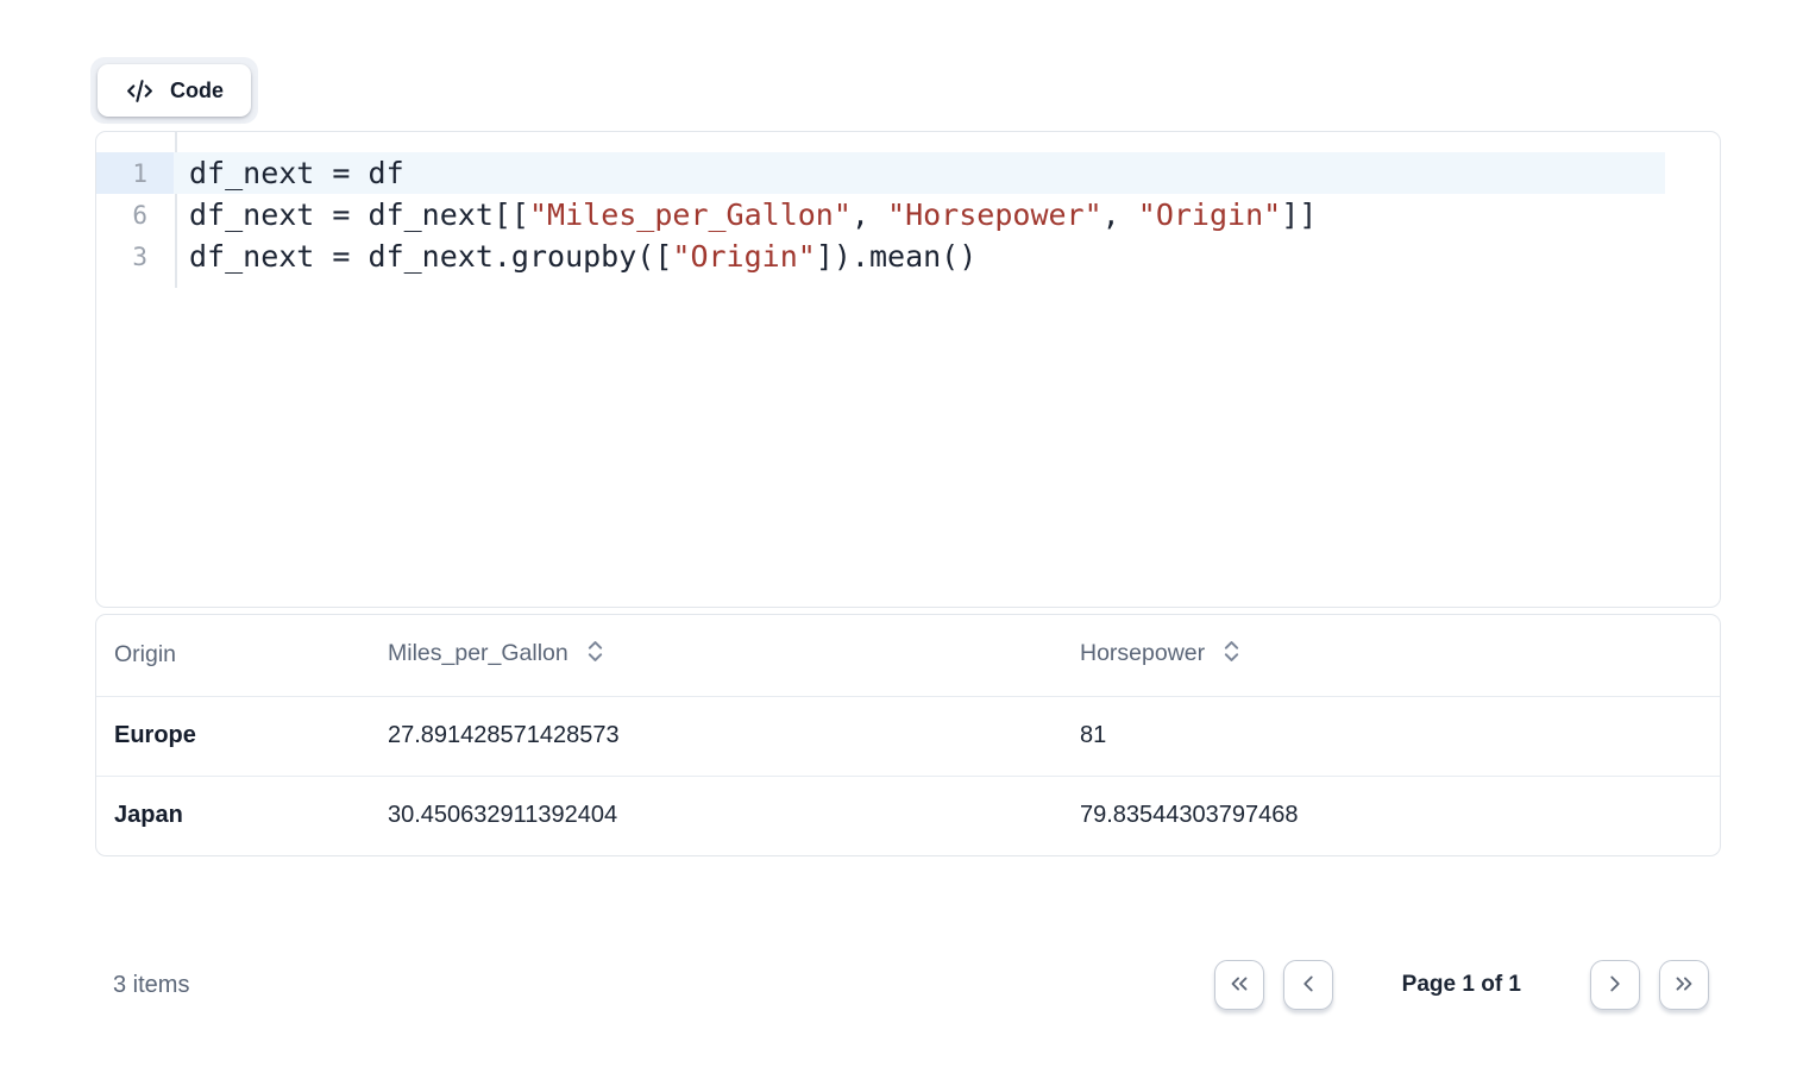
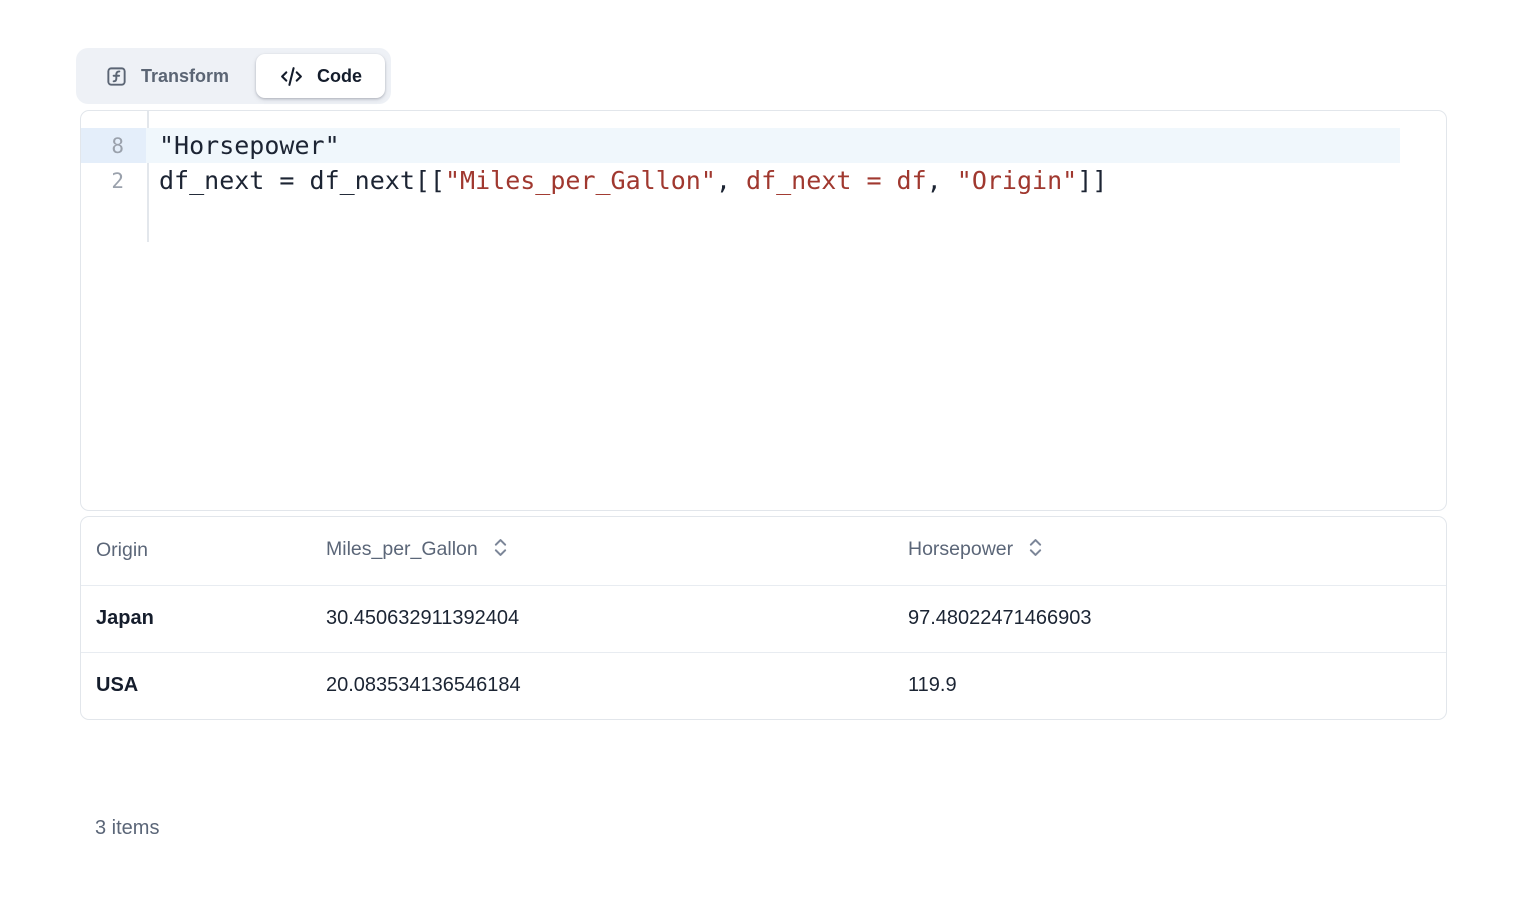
+ Transform
  Code
- 1
+ 8
- df_next = df
+ "Horsepower"
- 6
+ 2
- df_next = df_next[["Miles_per_Gallon", "Horsepower", "Origin"]]
+ df_next = df_next[["Miles_per_Gallon", df_next = df, "Origin"]]
- 3
- df_next = df_next.groupby(["Origin"]).mean()
  Origin	Miles_per_Gallon	Horsepower
- Europe	27.891428571428573	81
- Japan	30.450632911392404	79.83544303797468
+ Japan	30.450632911392404	97.48022471466903
+ USA	20.083534136546184	119.9
  3 items
- Page 1 of 1
